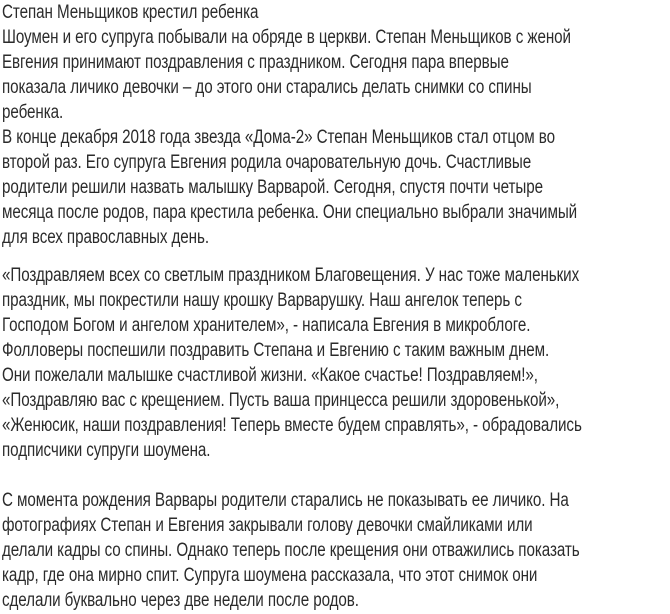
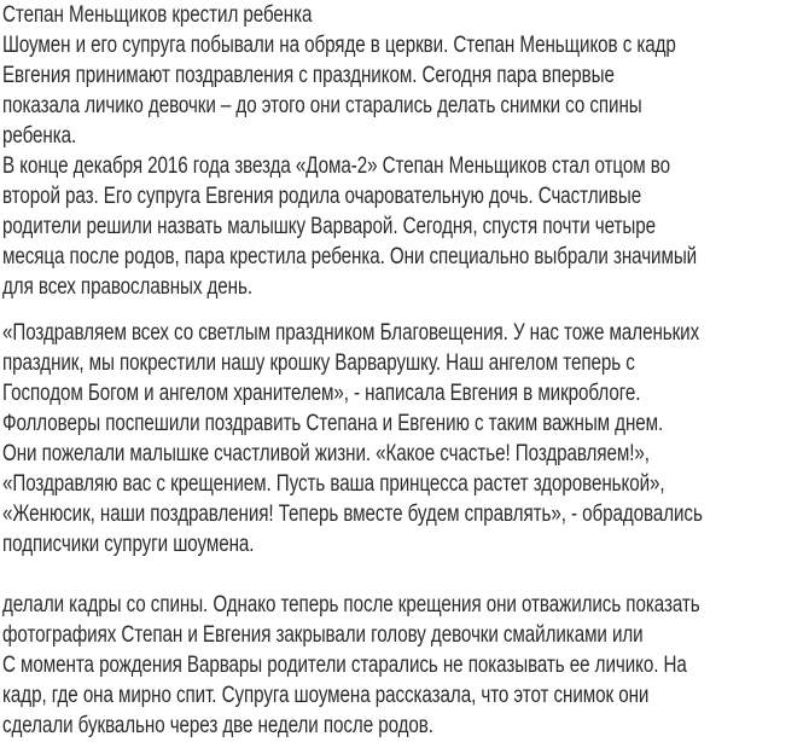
  Степан Меньщиков крестил ребенка
- Шоумен и его супруга побывали на обряде в церкви. Степан Меньщиков с женой
+ Шоумен и его супруга побывали на обряде в церкви. Степан Меньщиков с кадр
  Евгения принимают поздравления с праздником. Сегодня пара впервые
  показала личико девочки – до этого они старались делать снимки со спины
  ребенка.
- В конце декабря 2018 года звезда «Дома-2» Степан Меньщиков стал отцом во
+ В конце декабря 2016 года звезда «Дома-2» Степан Меньщиков стал отцом во
  второй раз. Его супруга Евгения родила очаровательную дочь. Счастливые
  родители решили назвать малышку Варварой. Сегодня, спустя почти четыре
  месяца после родов, пара крестила ребенка. Они специально выбрали значимый
  для всех православных день.
  «Поздравляем всех со светлым праздником Благовещения. У нас тоже маленьких
- праздник, мы покрестили нашу крошку Варварушку. Наш ангелок теперь с
+ праздник, мы покрестили нашу крошку Варварушку. Наш ангелом теперь с
  Господом Богом и ангелом хранителем», - написала Евгения в микроблоге.
  Фолловеры поспешили поздравить Степана и Евгению с таким важным днем.
  Они пожелали малышке счастливой жизни. «Какое счастье! Поздравляем!»,
- «Поздравляю вас с крещением. Пусть ваша принцесса решили здоровенькой»,
+ «Поздравляю вас с крещением. Пусть ваша принцесса растет здоровенькой»,
  «Женюсик, наши поздравления! Теперь вместе будем справлять», - обрадовались
  подписчики супруги шоумена.
- С момента рождения Варвары родители старались не показывать ее личико. На
+ делали кадры со спины. Однако теперь после крещения они отважились показать
  фотографиях Степан и Евгения закрывали голову девочки смайликами или
- делали кадры со спины. Однако теперь после крещения они отважились показать
+ С момента рождения Варвары родители старались не показывать ее личико. На
  кадр, где она мирно спит. Супруга шоумена рассказала, что этот снимок они
  сделали буквально через две недели после родов.
